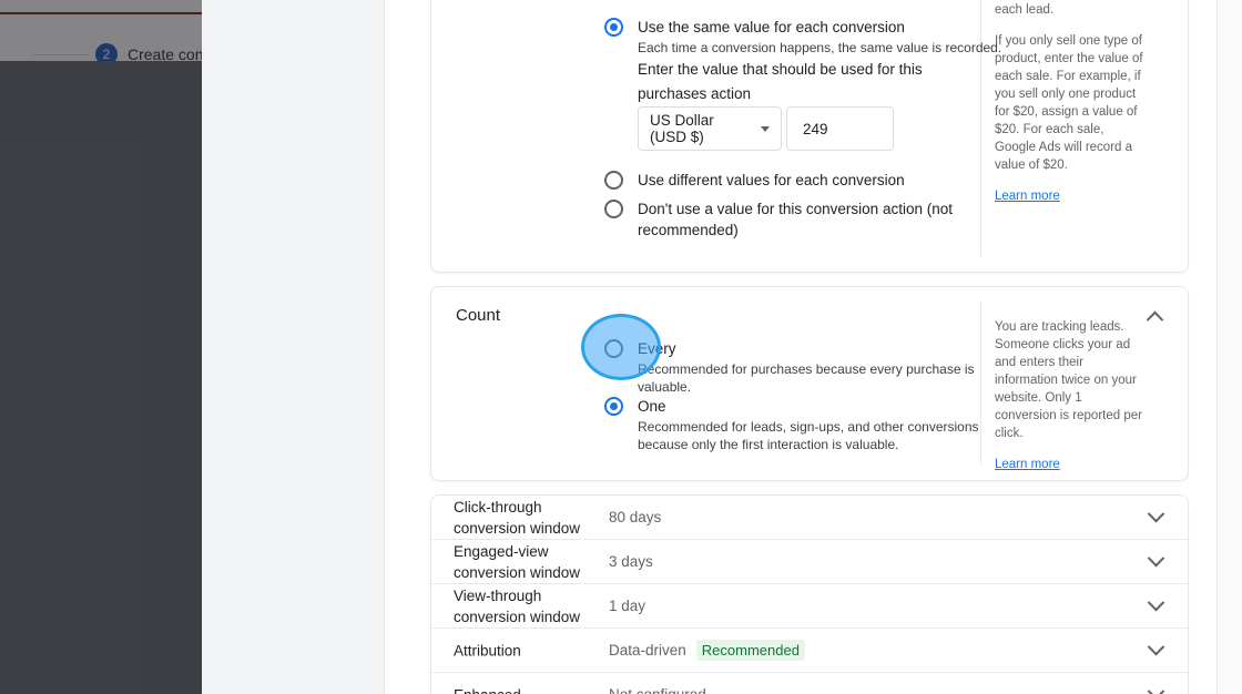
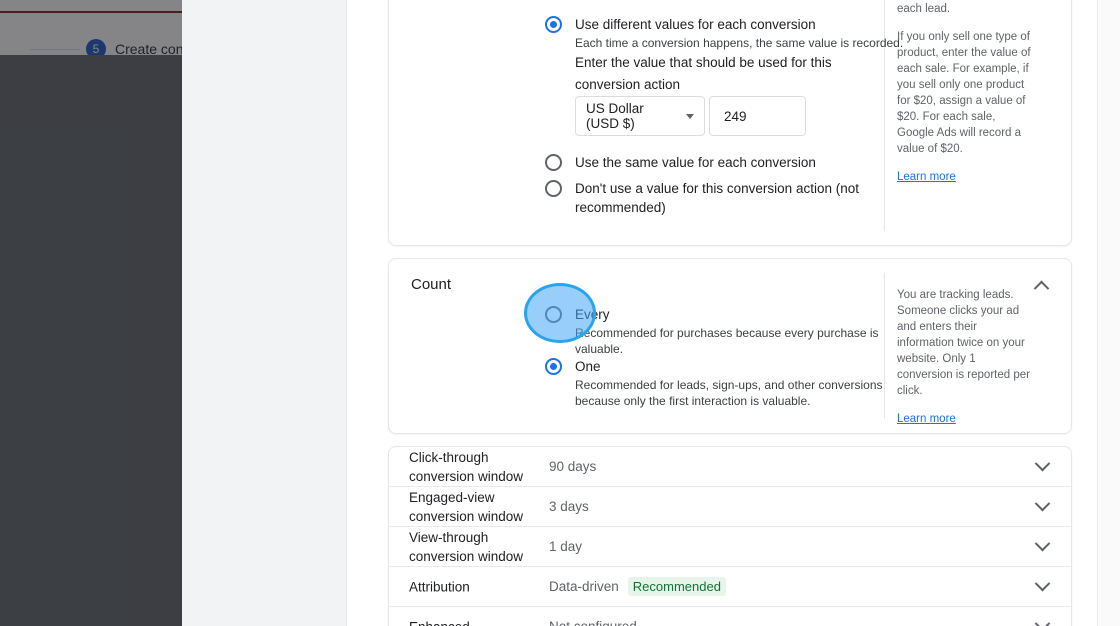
- 2
+ 5
  Create con
- Use the same value for each conversion
+ Use different values for each conversion
  Each time a conversion happens, the same value is recorded.
- Enter the value that should be used for this purchases action
+ Enter the value that should be used for this conversion action
  US Dollar (USD $)
  249
- Use different values for each conversion
+ Use the same value for each conversion
  Don't use a value for this conversion action (not recommended)
  If you only sell one type of product, enter the value of each sale. For example, if you sell only one product for $20, assign a value of $20. For each sale, Google Ads will record a value of $20.
  Learn more
  Count
  Every
  Recommended for purchases because every purchase is valuable.
  One
  Recommended for leads, sign-ups, and other conversions because only the first interaction is valuable.
  You are tracking leads. Someone clicks your ad and enters their information twice on your website. Only 1 conversion is reported per click.
  Learn more
  Click-through conversion window
- 80 days
+ 90 days
  Engaged-view conversion window
  3 days
  View-through conversion window
  1 day
  Attribution
  Data-driven
  Recommended
